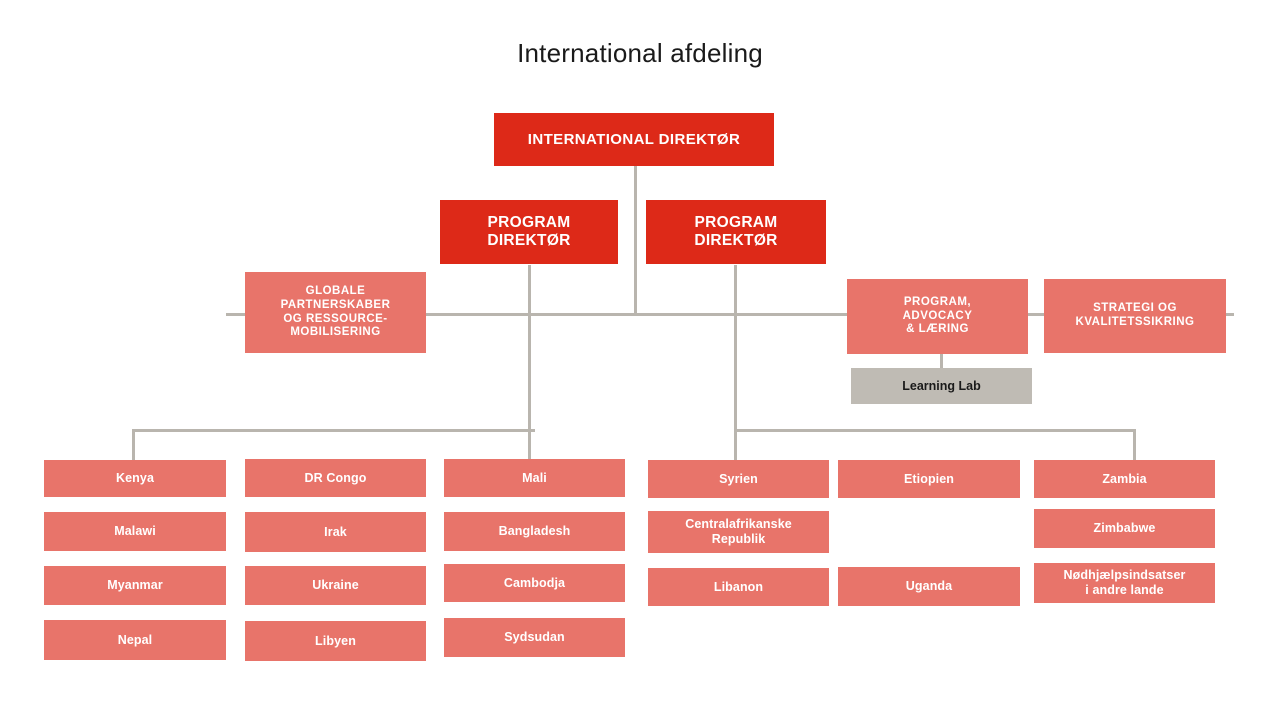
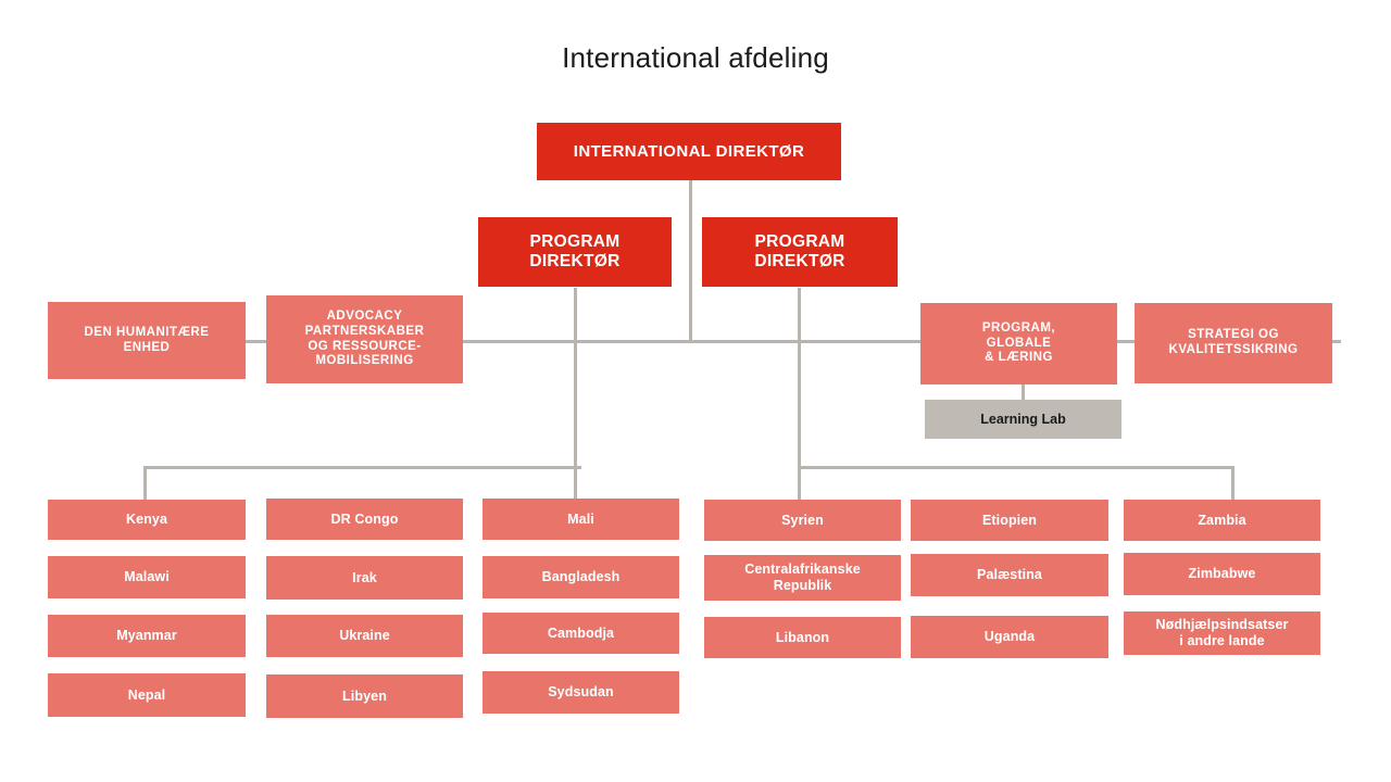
  International afdeling
  INTERNATIONAL DIREKTØR
  PROGRAM
  DIREKTØR
  PROGRAM
  DIREKTØR
+ DEN HUMANITÆRE
+ ENHED
- GLOBALE
+ ADVOCACY
  PARTNERSKABER
  OG RESSOURCE-
  MOBILISERING
  PROGRAM,
- ADVOCACY
+ GLOBALE
  & LÆRING
  STRATEGI OG
  KVALITETSSIKRING
  Learning Lab
  Kenya
  Malawi
  Myanmar
  Nepal
  DR Congo
  Irak
  Ukraine
  Libyen
  Mali
  Bangladesh
  Cambodja
  Sydsudan
  Syrien
  Centralafrikanske
  Republik
  Libanon
  Etiopien
+ Palæstina
  Uganda
  Zambia
  Zimbabwe
  Nødhjælpsindsatser
  i andre lande
